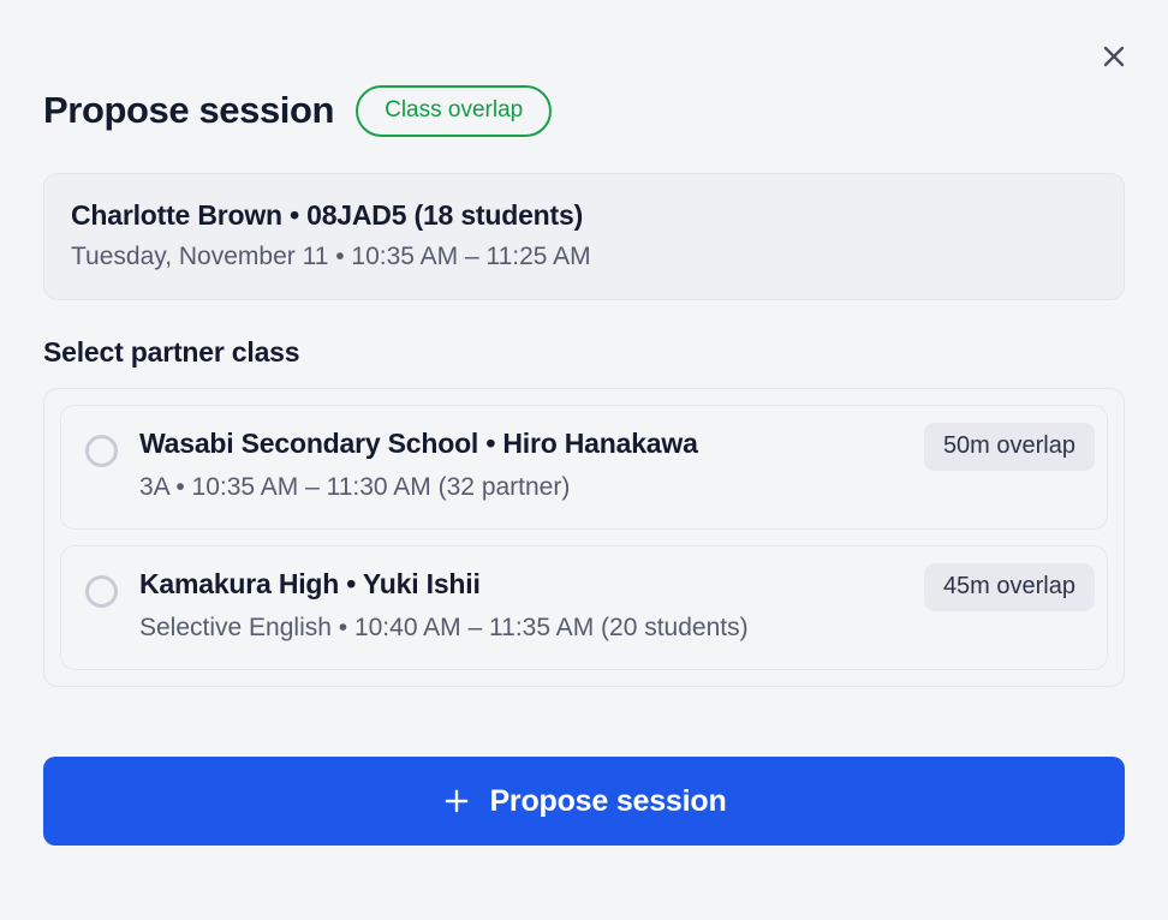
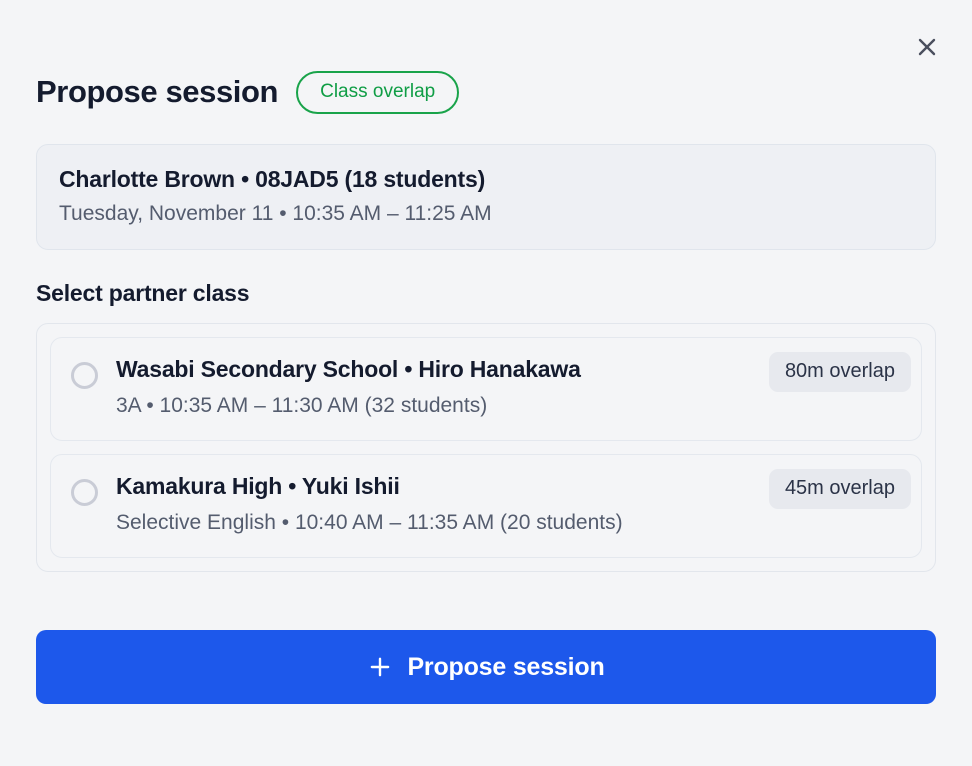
  Propose session
  Class overlap
  Charlotte Brown • 08JAD5 (18 students)
  Tuesday, November 11 • 10:35 AM – 11:25 AM
  Select partner class
  Wasabi Secondary School • Hiro Hanakawa
- 3A • 10:35 AM – 11:30 AM (32 partner)
+ 3A • 10:35 AM – 11:30 AM (32 students)
- 50m overlap
+ 80m overlap
  Kamakura High • Yuki Ishii
  Selective English • 10:40 AM – 11:35 AM (20 students)
  45m overlap
  Propose session
